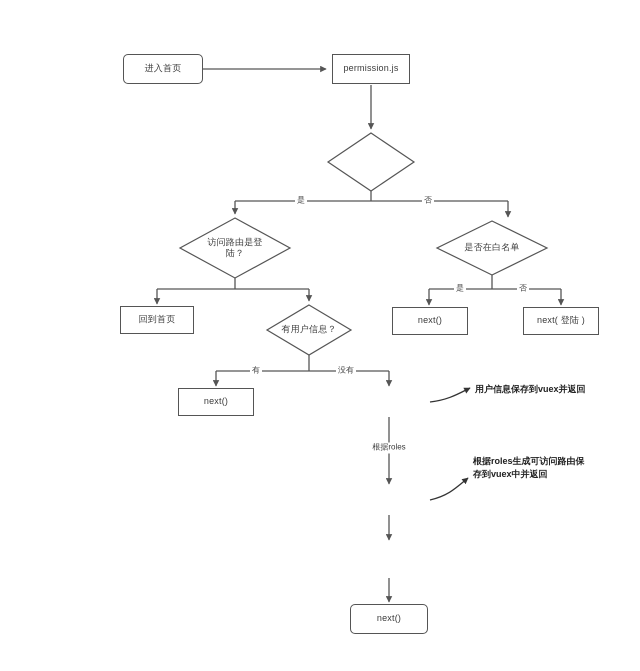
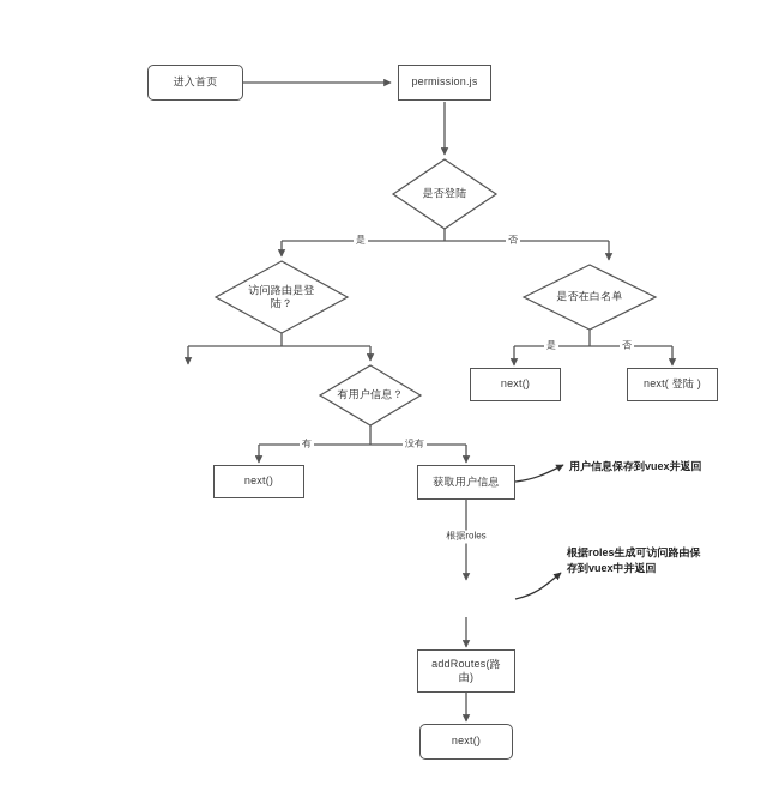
  进入首页
  permission.js
+ 是否登陆
  访问路由是登陆？
  是否在白名单
- 回到首页
  有用户信息？
  next()
  next( 登陆 )
  next()
+ 获取用户信息
+ addRoutes(路由)
  next()
  是
  否
  是
  否
  有
  没有
  根据roles
  用户信息保存到vuex并返回
  根据roles生成可访问路由保
  存到vuex中并返回
